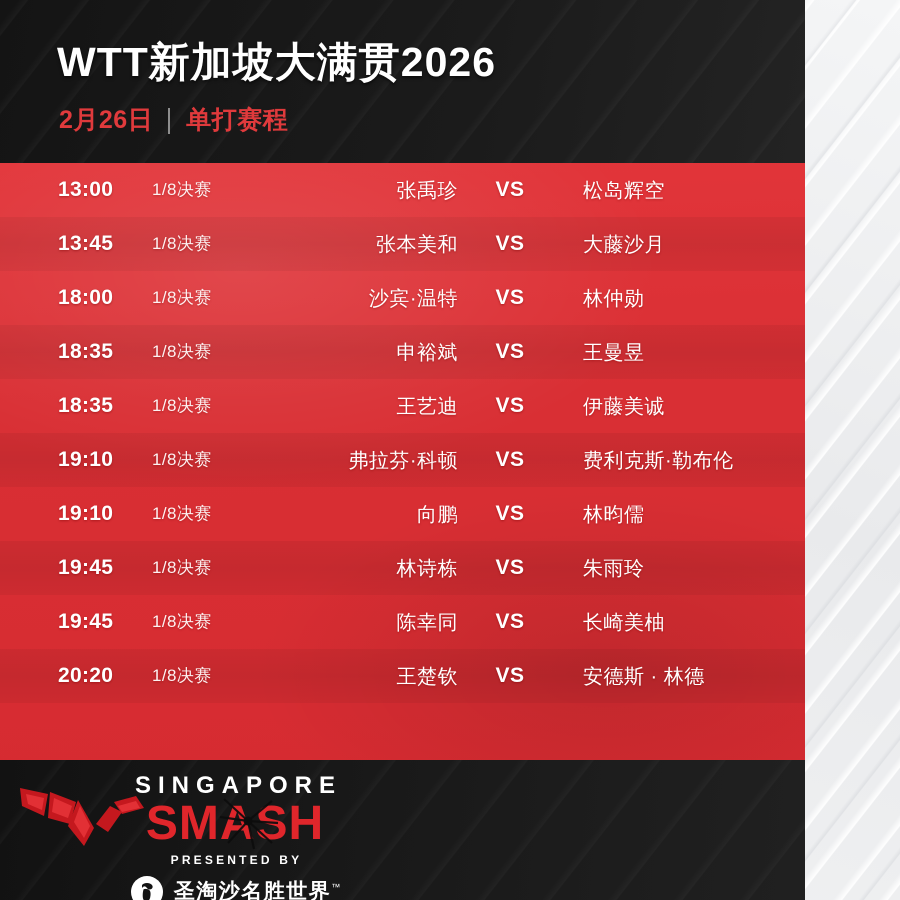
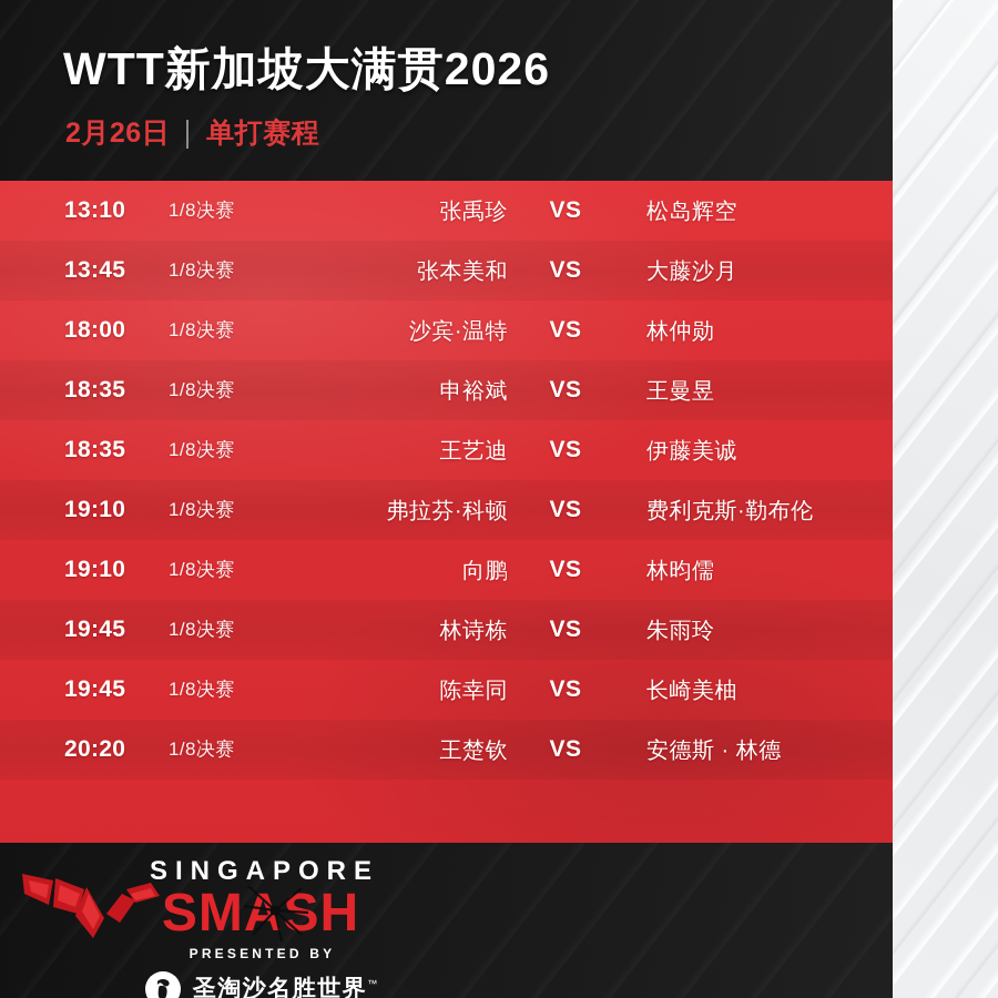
  WTT新加坡大满贯2026
  2月26日
  单打赛程
- 13:00
+ 13:10
  1/8决赛
  张禹珍
  VS
  松岛辉空
  13:45
  1/8决赛
  张本美和
  VS
  大藤沙月
  18:00
  1/8决赛
  沙宾·温特
  VS
  林仲勋
  18:35
  1/8决赛
  申裕斌
  VS
  王曼昱
  18:35
  1/8决赛
  王艺迪
  VS
  伊藤美诚
  19:10
  1/8决赛
  弗拉芬·科顿
  VS
  费利克斯·勒布伦
  19:10
  1/8决赛
  向鹏
  VS
  林昀儒
  19:45
  1/8决赛
  林诗栋
  VS
  朱雨玲
  19:45
  1/8决赛
  陈幸同
  VS
  长崎美柚
  20:20
  1/8决赛
  王楚钦
  VS
  安德斯 · 林德
  SINGAPORE
  SMAH
  PRESENTED BY
  圣淘沙名胜世界™
